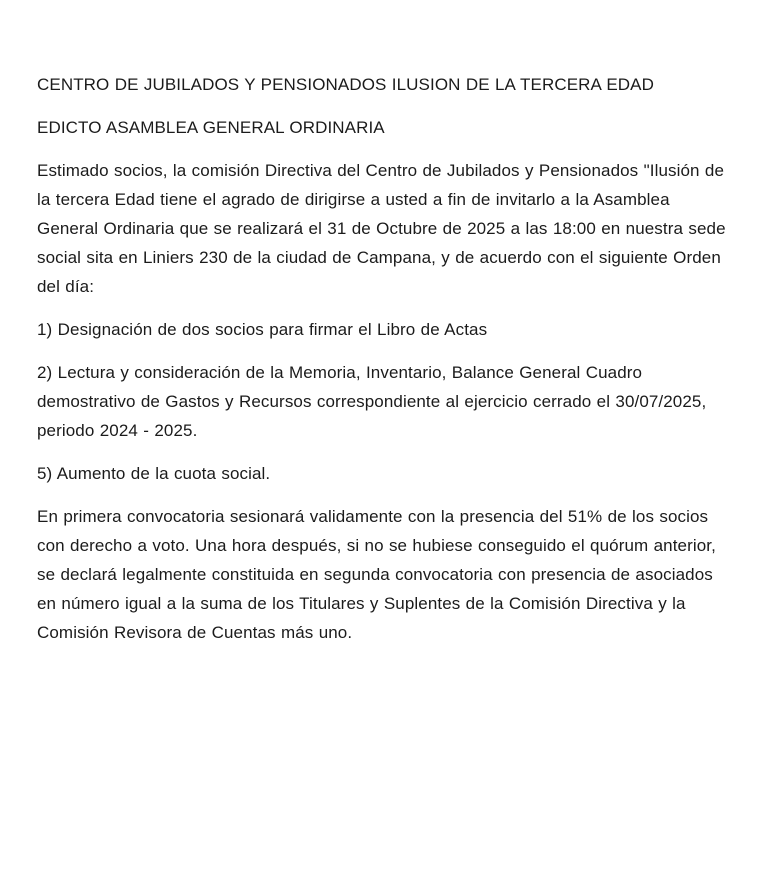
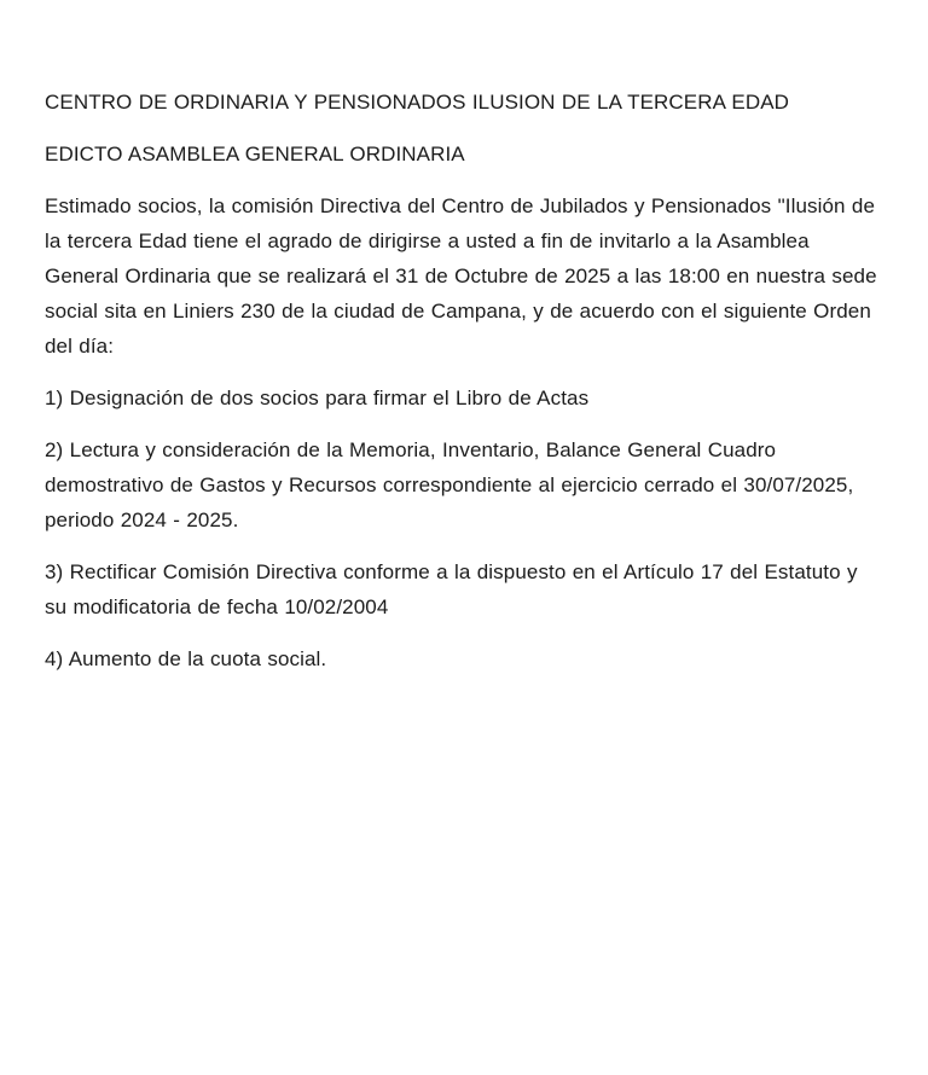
- CENTRO DE JUBILADOS Y PENSIONADOS ILUSION DE LA TERCERA EDAD
+ CENTRO DE ORDINARIA Y PENSIONADOS ILUSION DE LA TERCERA EDAD
  EDICTO ASAMBLEA GENERAL ORDINARIA
  Estimado socios, la comisión Directiva del Centro de Jubilados y Pensionados "Ilusión de la tercera Edad tiene el agrado de dirigirse a usted a fin de invitarlo a la Asamblea General Ordinaria que se realizará el 31 de Octubre de 2025 a las 18:00 en nuestra sede social sita en Liniers 230 de la ciudad de Campana, y de acuerdo con el siguiente Orden del día:
  1) Designación de dos socios para firmar el Libro de Actas
  2) Lectura y consideración de la Memoria, Inventario, Balance General Cuadro demostrativo de Gastos y Recursos correspondiente al ejercicio cerrado el 30/07/2025, periodo 2024 - 2025.
+ 3) Rectificar Comisión Directiva conforme a la dispuesto en el Artículo 17 del Estatuto y su modificatoria de fecha 10/02/2004
- 5) Aumento de la cuota social.
+ 4) Aumento de la cuota social.
- En primera convocatoria sesionará validamente con la presencia del 51% de los socios con derecho a voto. Una hora después, si no se hubiese conseguido el quórum anterior, se declará legalmente constituida en segunda convocatoria con presencia de asociados en número igual a la suma de los Titulares y Suplentes de la Comisión Directiva y la Comisión Revisora de Cuentas más uno.
